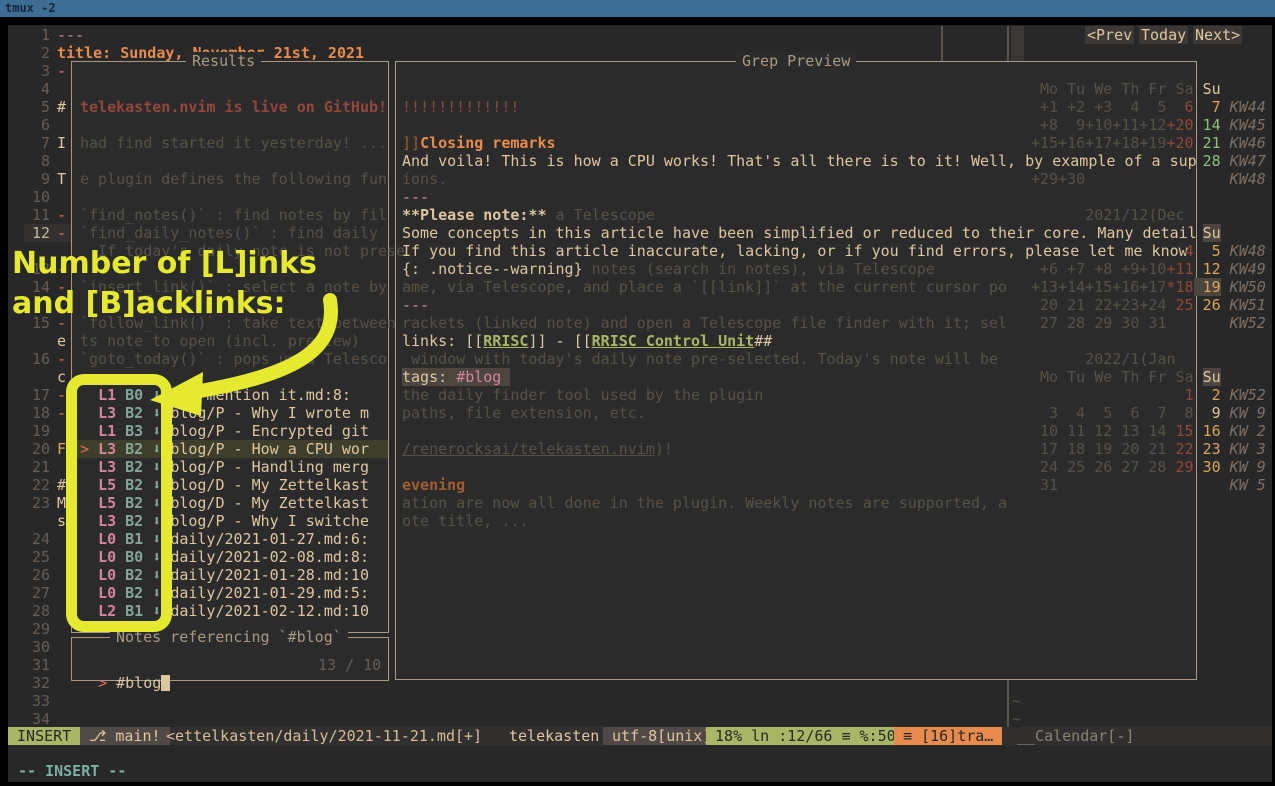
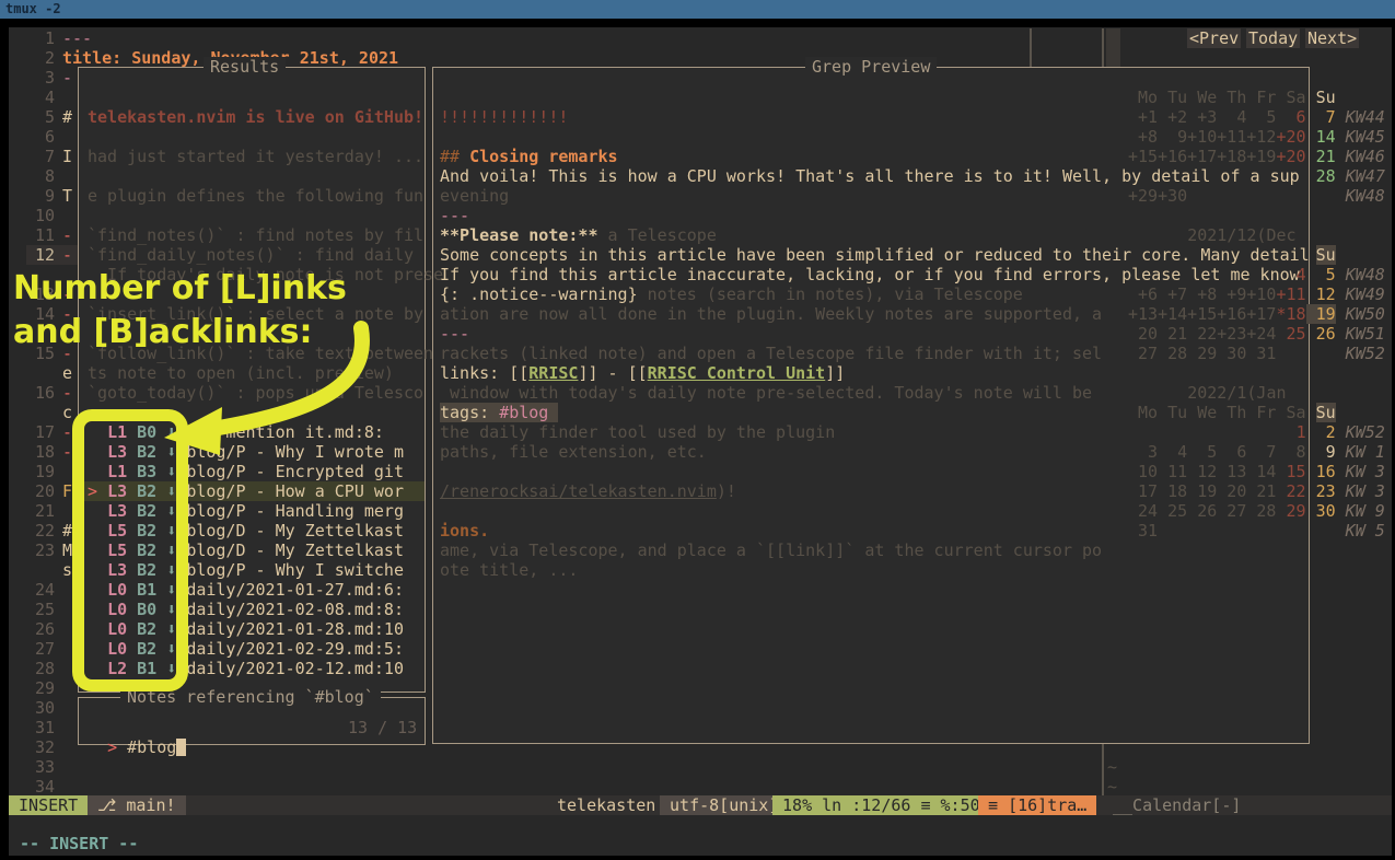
  tmux -2
  Results
  Grep Preview
  Notes referencing `#blog`
  > #blog
- 13 / 10
+ 13 / 13
  <Prev
  Today
  Next>
  ---
  title: Sunday, 21st, 2021
  -
  #
  I
  T
  -
  -
  -
  -
  -
  e
  -
  c
  -
  -
  F
  #
  M
  s
  1
  2
  3
  4
  5
  6
  7
  8
  9
  10
  11
  12
  13
  14
  15
  16
  17
  18
  19
  20
  21
  22
  23
  24
  25
  26
  27
  28
  29
  30
  31
  32
  33
  34
  telekasten.nvim is live on GitHub!
- had find started it yesterday! ...
+ had just started it yesterday! ...
  e plugin defines the following fun
  `find_notes()` : find notes by fil
  `find_daily_notes()` : find daily
  If today's daily note is not prese
  `insert_link()` : select a note by
  `follow_link()` : take text between
  ts note to open (incl. preew)
  `goto_today()` : pops u Telesco
  L1 B0 ⬇ ention it.md:8:
  L3 B2 ⬇ blg/P - Why I wrote m
  L1 B3 ⬇ blog/P - Encrypted git
  > L3 B2 ⬇ blog/P - How a CPU wor
  L3 B2 ⬇ blog/P - Handling merg
  L5 B2 ⬇ blog/D - My Zettelkast
  L5 B2 ⬇ blog/D - My Zettelkast
  L3 B2 ⬇ blog/P - Why I switche
  L0 B1 ⬇ daily/2021-01-27.md:6:
  L0 B0 ⬇ daily/2021-02-08.md:8:
  L0 B2 ⬇ daily/2021-01-28.md:10
- L0 B2 ⬇ daily/2021-01-29.md:5:
+ L0 B2 ⬇ daily/2021-02-29.md:5:
  L2 B1 ⬇ daily/2021-02-12.md:10
  !!!!!!!!!!!!!
- ]]Closing remarks
+ ## Closing remarks
- And voila! This is how a CPU works! That's all there is to it! Well, by example of a sup
+ And voila! This is how a CPU works! That's all there is to it! Well, by detail of a sup
- ions.
+ evening
  ---
  **Please note:** a Telescope
  Some concepts in this article have been simplified or reduced to their core. Many detail
  If you find this article inaccurate, lacking, or if you find errors, please let me know
  {: .notice--warning} notes (search in notes), via Telescope
- ame, via Telescope, and place a `[[link]]` at the current cursor po
+ ation are now all done in the plugin. Weekly notes are supported, a
  ---
  rackets (linked note) and open a Telescope file finder with it; sel
- links: [[RRISC]] - [[RRISC Control Unit##
+ links: [[RRISC]] - [[RRISC Control Unit]]
  window with today's daily note pre-selected. Today's note will be
  tags: #blog
  the daily finder tool used by the plugin
  paths, file extension, etc.
  /renerocksai/telekasten.nvim)!
- evening
+ ions.
- ation are now all done in the plugin. Weekly notes are supported, a
+ ame, via Telescope, and place a `[[link]]` at the current cursor po
  ote title, ...
  Mo Tu We Th Fr Sa Su
  +1 +2 +3 4 5 6 7 KW44
  +8 9+10+11+12+20 14 KW45
  +15+16+17+18+19+20 21 KW46
  28 KW47
  +29+30 KW48
  2021/12(Dec
  Su
  4 5 KW48
  +6 +7 +8 +9+10+11 12 KW49
  +13+14+15+16+17*18 19 KW50
  20 21 22+23+24 25 26 KW51
  27 28 29 30 31 KW52
  2022/1(Jan
  Mo Tu We Th Fr Sa Su
  1 2 KW52
- 3 4 5 6 7 8 9 KW 9
+ 3 4 5 6 7 8 9 KW 1
- 10 11 12 13 14 15 16 KW 2
+ 10 11 12 13 14 15 16 KW 3
  17 18 19 20 21 22 23 KW 3
  24 25 26 27 28 29 30 KW 9
  31 KW 5
  ~
  ~
  INSERT
  ⎇ main!
- <ettelkasten/daily/2021-11-21.md[+]
  telekasten
  utf-8[unix
  18% ln :12/66 ≡ %:50
  ≡ [16]tra…
  __Calendar[-]
  -- INSERT --
  Number of [L]inks
  and [B]acklinks:
